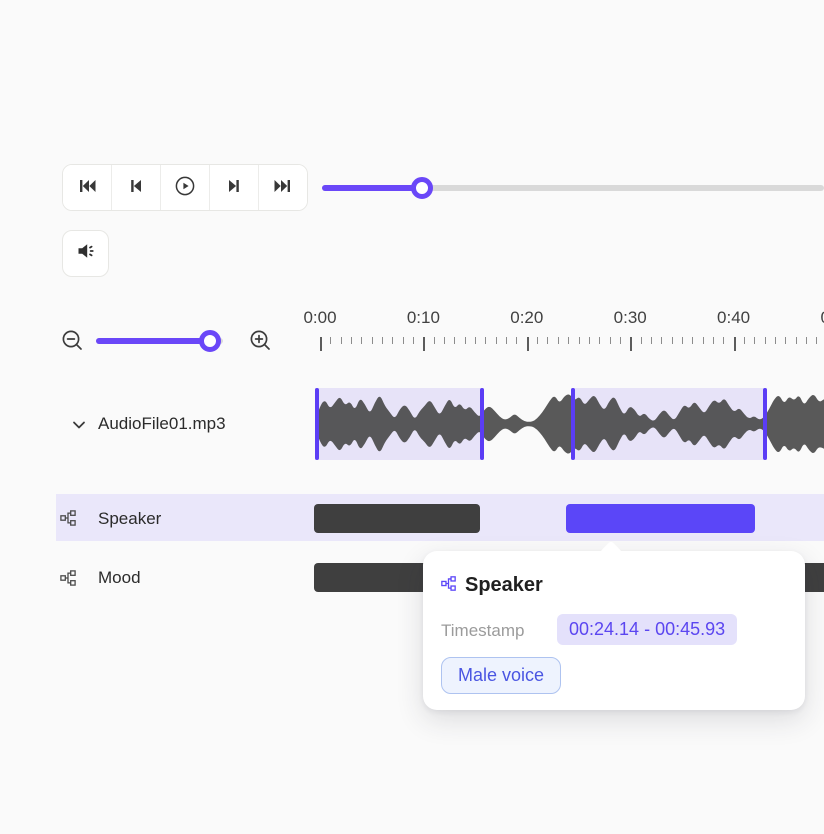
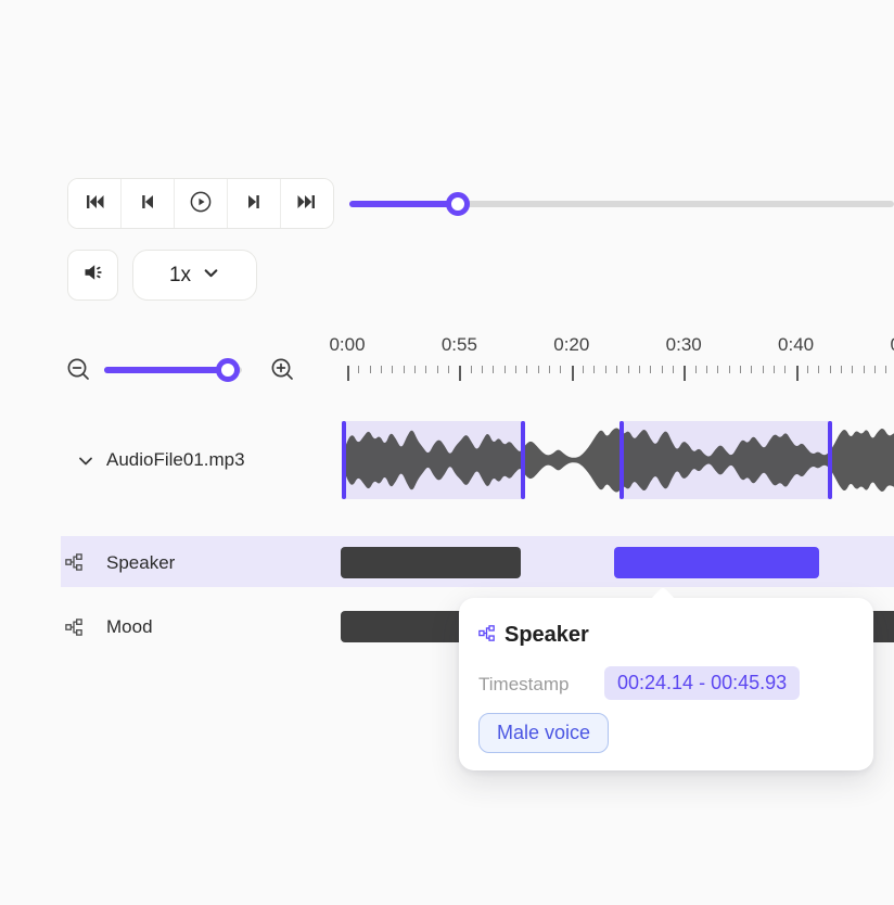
+ 1x
  0:00
- 0:10
+ 0:55
  0:20
  0:30
  0:40
  AudioFile01.mp3
  Speaker
  Mood
  Speaker
  Timestamp
  00:24.14 - 00:45.93
  Male voice
